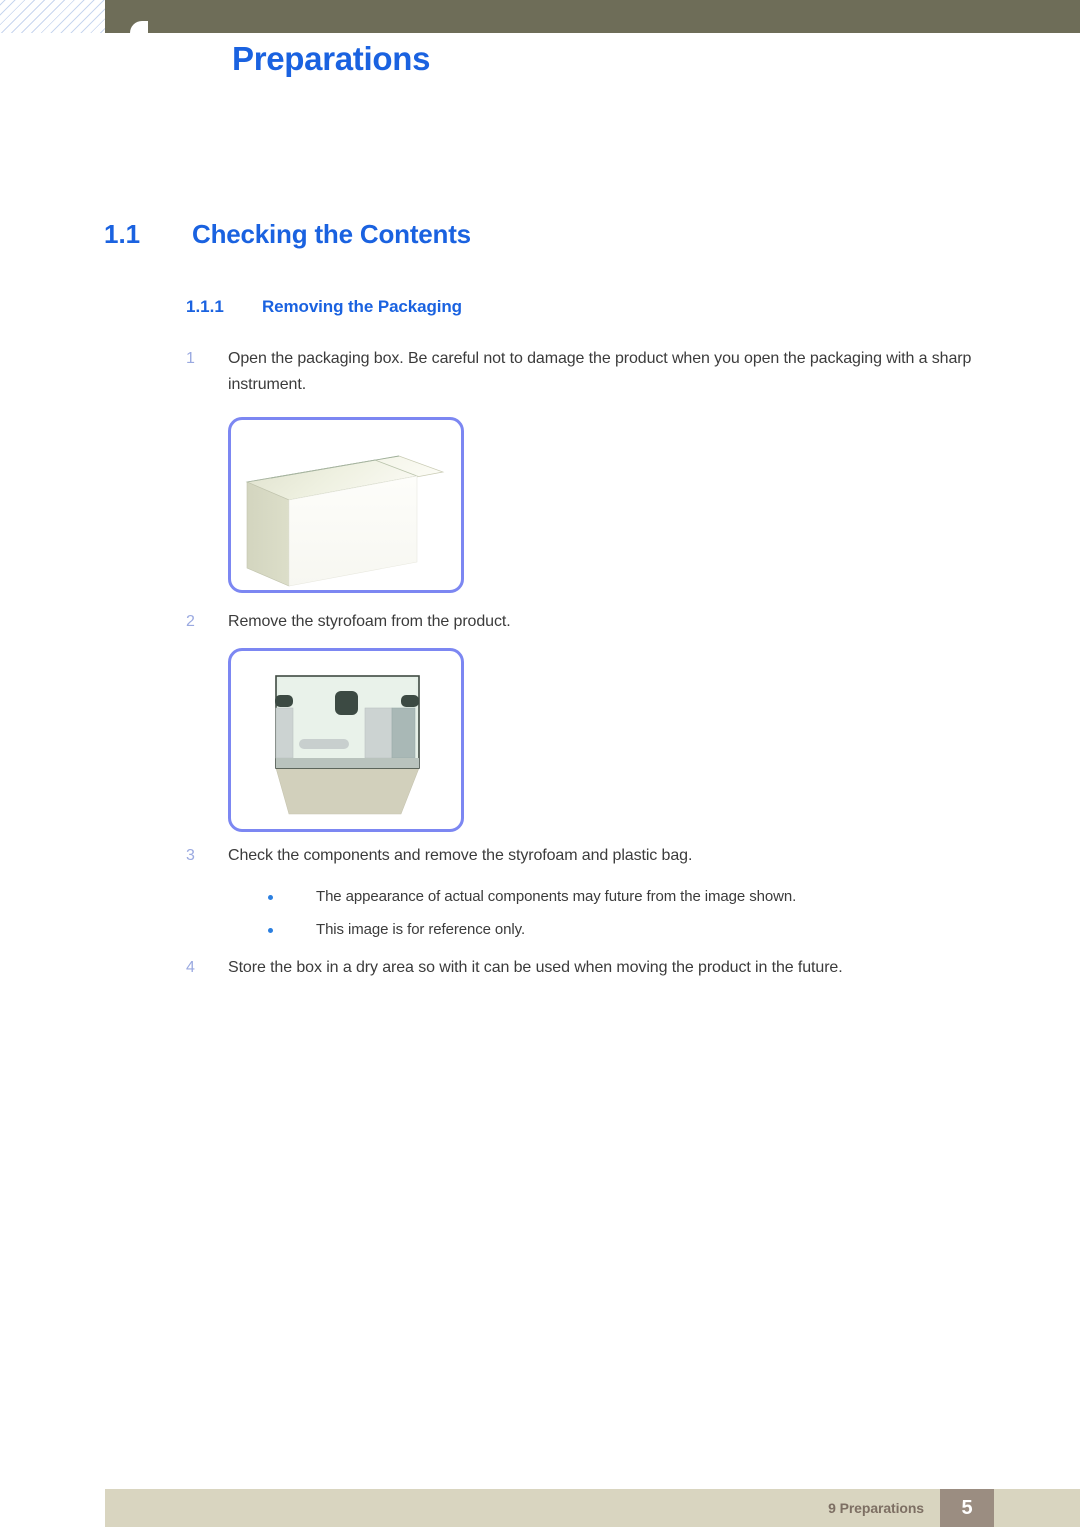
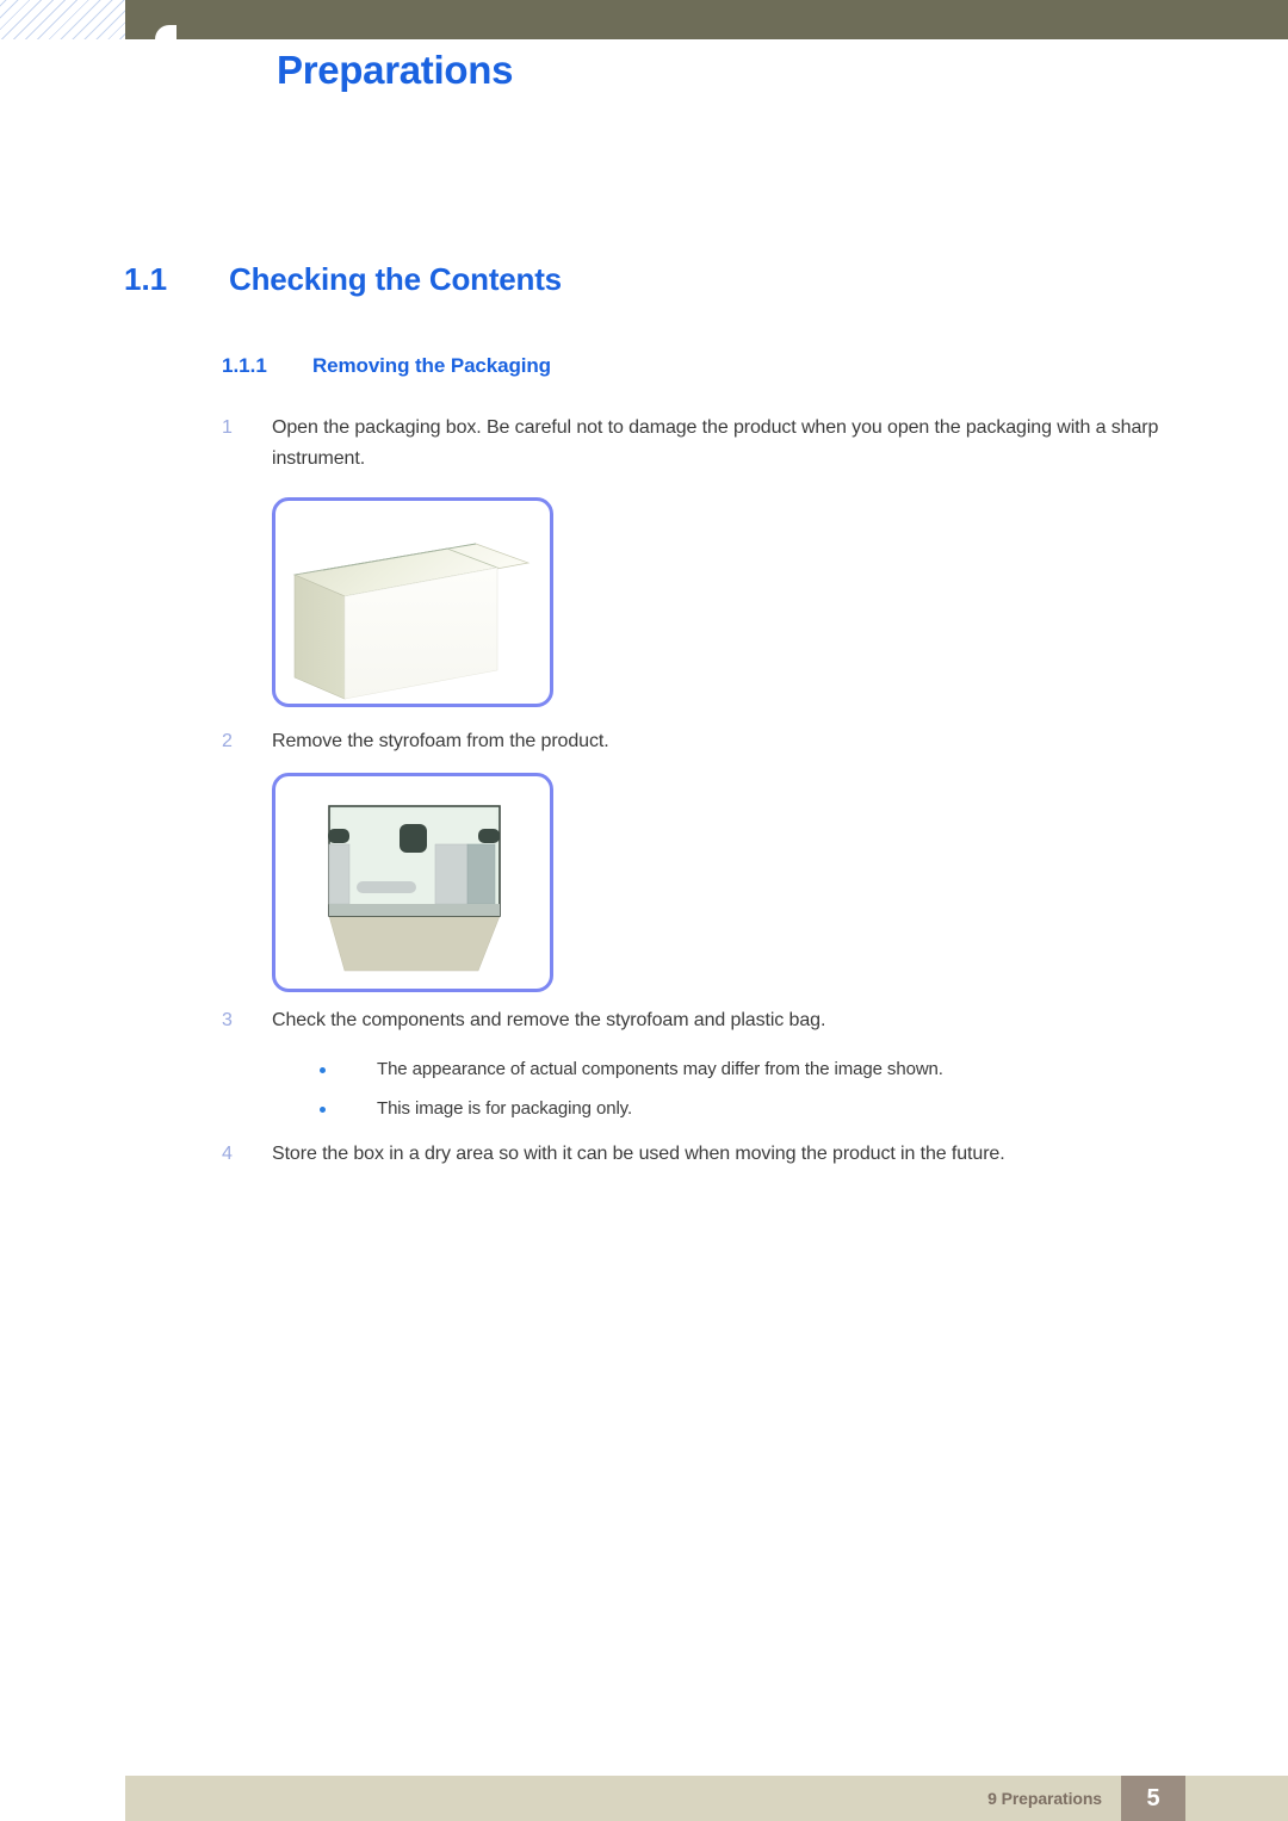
  Preparations
  1.1
  Checking the Contents
  1.1.1
  Removing the Packaging
  1
  Open the packaging box. Be careful not to damage the product when you open the packaging with a sharp instrument.
  2
  Remove the styrofoam from the product.
  3
  Check the components and remove the styrofoam and plastic bag.
- The appearance of actual components may future from the image shown.
+ The appearance of actual components may differ from the image shown.
- This image is for reference only.
+ This image is for packaging only.
  4
  Store the box in a dry area so with it can be used when moving the product in the future.
  9 Preparations
  5
